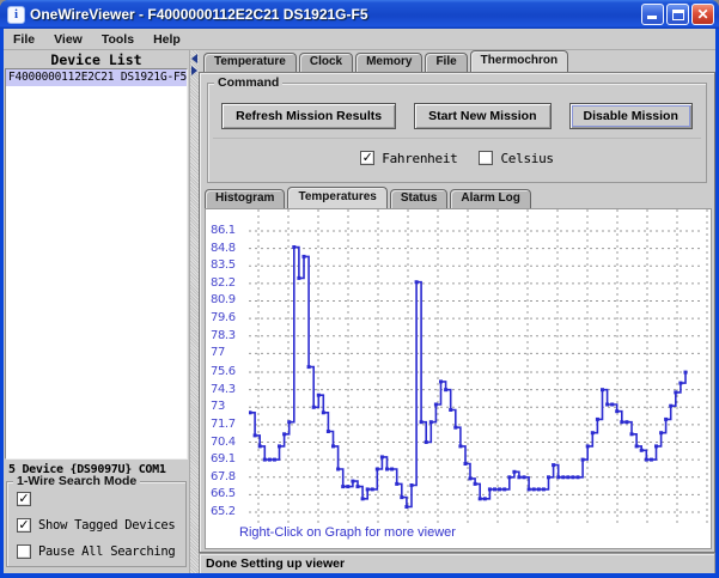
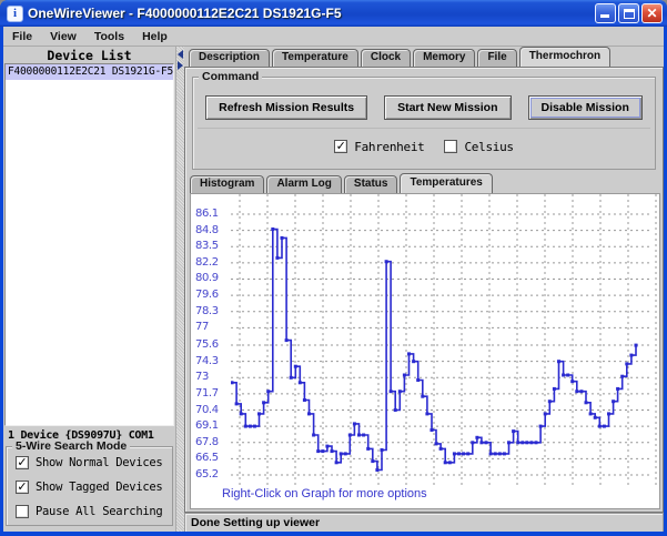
  i
  OneWireViewer - F4000000112E2C21 DS1921G-F5
  ✕
  File
  View
  Tools
  Help
  Device List
  F4000000112E2C21 DS1921G-F5
- 5 Device {DS9097U} COM1
+ 1 Device {DS9097U} COM1
- 1-Wire Search Mode
+ 5-Wire Search Mode
  ✓
+ Show Normal Devices
  ✓
  Show Tagged Devices
  Pause All Searching
+ Description
  Temperature
  Clock
  Memory
  File
  Thermochron
  Command
  Refresh Mission Results
  Start New Mission
  Disable Mission
  ✓
  Fahrenheit
  Celsius
  Histogram
- Temperatures
+ Alarm Log
  Status
- Alarm Log
+ Temperatures
  86.1
  84.8
  83.5
  82.2
  80.9
  79.6
  78.3
  77
  75.6
  74.3
  73
  71.7
  70.4
  69.1
  67.8
  66.5
  65.2
- Right-Click on Graph for more viewer
+ Right-Click on Graph for more options
  Done Setting up viewer
